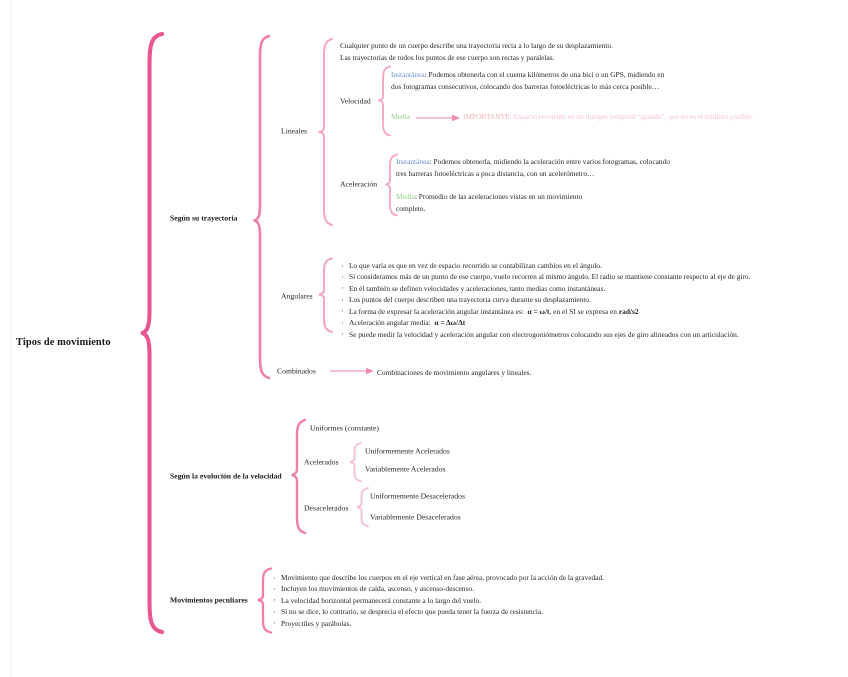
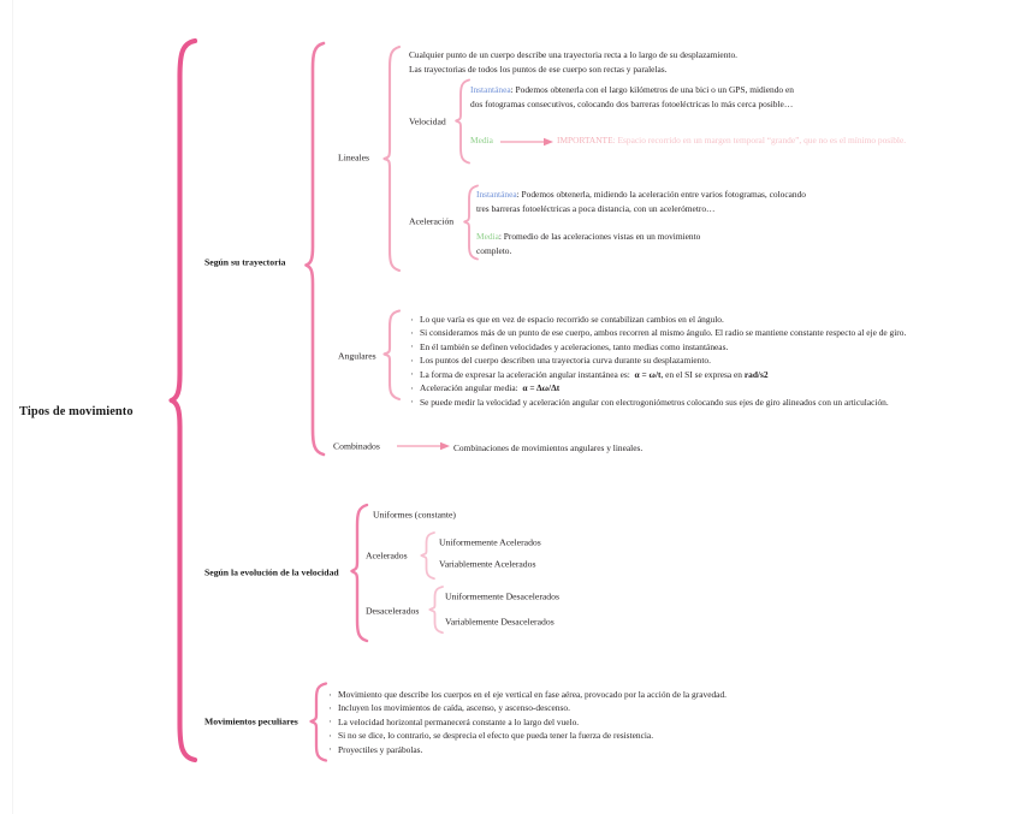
  Tipos de movimiento
  Según su trayectoria
  Lineales
  Cualquier punto de un cuerpo describe una trayectoria recta a lo largo de su desplazamiento.
  Las trayectorias de todos los puntos de ese cuerpo son rectas y paralelas.
  Velocidad
- Instantánea: Podemos obtenerla con el cuenta kilómetros de una bici o un GPS, midiendo en
+ Instantánea: Podemos obtenerla con el largo kilómetros de una bici o un GPS, midiendo en
  dos fotogramas consecutivos, colocando dos barreras fotoeléctricas lo más cerca posible…
  Media
  IMPORTANTE: Espacio recorrido en un margen temporal “grande”, que no es el mínimo posible.
  Aceleración
  Instantánea: Podemos obtenerla, midiendo la aceleración entre varios fotogramas, colocando
  tres barreras fotoeléctricas a poca distancia, con un acelerómetro…
  Media: Promedio de las aceleraciones vistas en un movimiento
  completo.
  Angulares
  Lo que varía es que en vez de espacio recorrido se contabilizan cambios en el ángulo.
- Si consideramos más de un punto de ese cuerpo, vuelo recorren al mismo ángulo. El radio se mantiene constante respecto al eje de giro.
+ Si consideramos más de un punto de ese cuerpo, ambos recorren al mismo ángulo. El radio se mantiene constante respecto al eje de giro.
  En él también se definen velocidades y aceleraciones, tanto medias como instantáneas.
  Los puntos del cuerpo describen una trayectoria curva durante su desplazamiento.
  La forma de expresar la aceleración angular instantánea es: α = ω/t, en el SI se expresa en rad/s2
  Aceleración angular media: α = Δω/Δt
  Se puede medir la velocidad y aceleración angular con electrogoniómetros colocando sus ejes de giro alineados con un articulación.
  Combinados
- Combinaciones de movimiento angulares y lineales.
+ Combinaciones de movimientos angulares y lineales.
  Según la evolución de la velocidad
  Uniformes (constante)
  Acelerados
  Uniformemente Acelerados
  Variablemente Acelerados
  Desacelerados
  Uniformemente Desacelerados
  Variablemente Desacelerados
  Movimientos peculiares
  Movimiento que describe los cuerpos en el eje vertical en fase aérea, provocado por la acción de la gravedad.
  Incluyen los movimientos de caída, ascenso, y ascenso-descenso.
  La velocidad horizontal permanecerá constante a lo largo del vuelo.
  Si no se dice, lo contrario, se desprecia el efecto que pueda tener la fuerza de resistencia.
  Proyectiles y parábolas.
